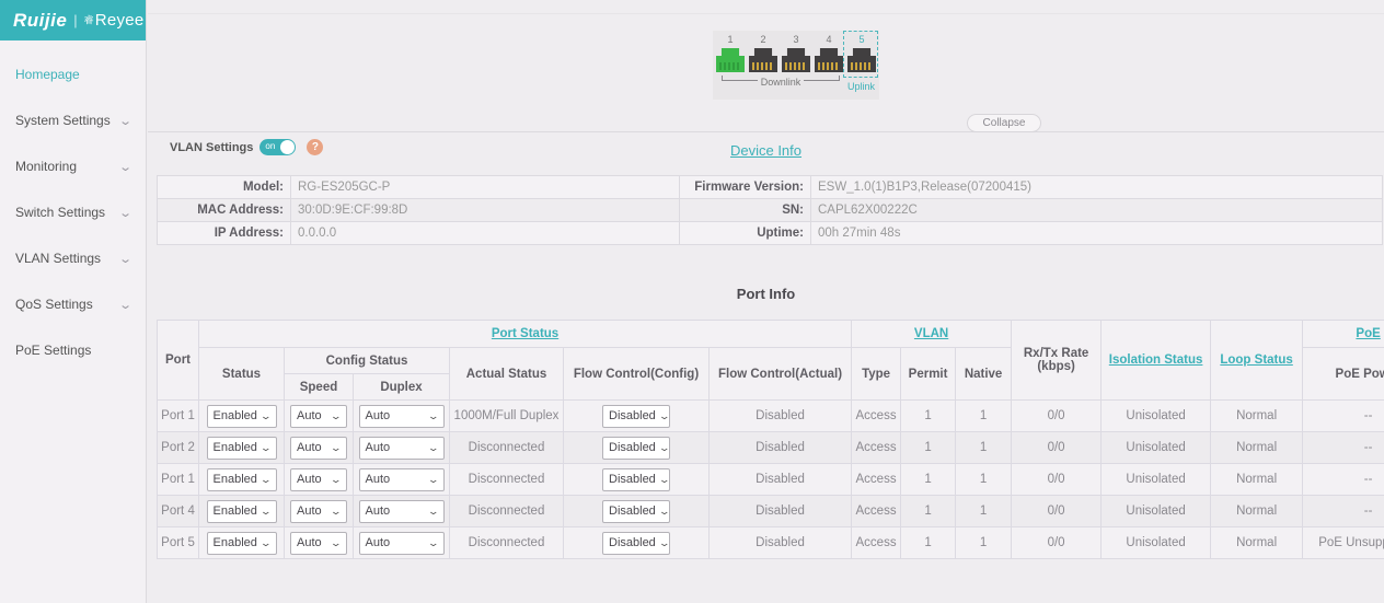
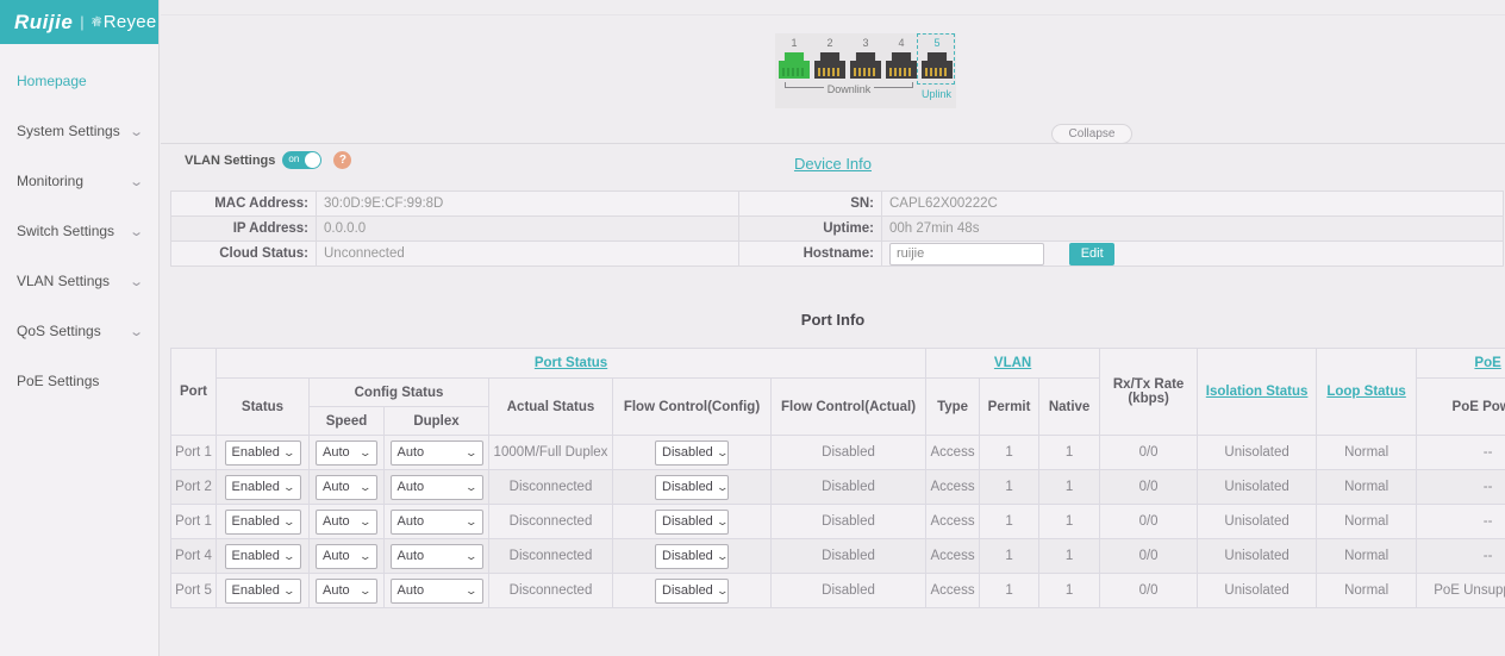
  Ruijie
  |
  睿
  Reyee
  Homepage
  System Settings
  ⌄
  Monitoring
  ⌄
  Switch Settings
  ⌄
  VLAN Settings
  ⌄
  QoS Settings
  ⌄
  PoE Settings
  1
  2
  3
  4
  5
  Downlink
  Uplink
  Collapse
  VLAN Settings
  on
  ?
  Device Info
- Model:	RG-ES205GC-P	Firmware Version:	ESW_1.0(1)B1P3,Release(07200415)
  MAC Address:	30:0D:9E:CF:99:8D	SN:	CAPL62X00222C
  IP Address:	0.0.0.0	Uptime:	00h 27min 48s
+ Cloud Status:	Unconnected	Hostname:	ruijie Edit
  Port Info
  Port	Port Status	VLAN	Rx/Tx Rate (kbps)	Isolation Status	Loop Status	PoE
  Status	Config Status	Actual Status	Flow Control(Config)	Flow Control(Actual)	Type	Permit	Native	PoE Po
  Speed	Duplex
  Port 1	Enabled ⌄	Auto ⌄	Auto ⌄	1000M/Full Duplex	Disabled ⌄	Disabled	Access	1	1	0/0	Unisolated	Normal	--
  Port 2	Enabled ⌄	Auto ⌄	Auto ⌄	Disconnected	Disabled ⌄	Disabled	Access	1	1	0/0	Unisolated	Normal	--
  Port 1	Enabled ⌄	Auto ⌄	Auto ⌄	Disconnected	Disabled ⌄	Disabled	Access	1	1	0/0	Unisolated	Normal	--
  Port 4	Enabled ⌄	Auto ⌄	Auto ⌄	Disconnected	Disabled ⌄	Disabled	Access	1	1	0/0	Unisolated	Normal	--
  Port 5	Enabled ⌄	Auto ⌄	Auto ⌄	Disconnected	Disabled ⌄	Disabled	Access	1	1	0/0	Unisolated	Normal	PoE Unsup
